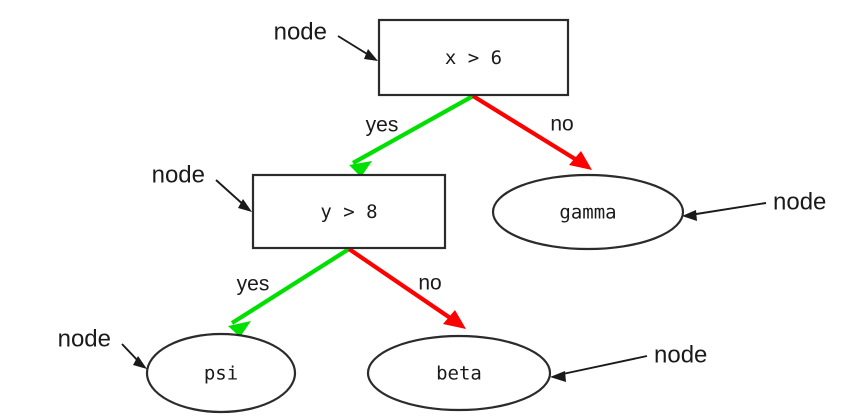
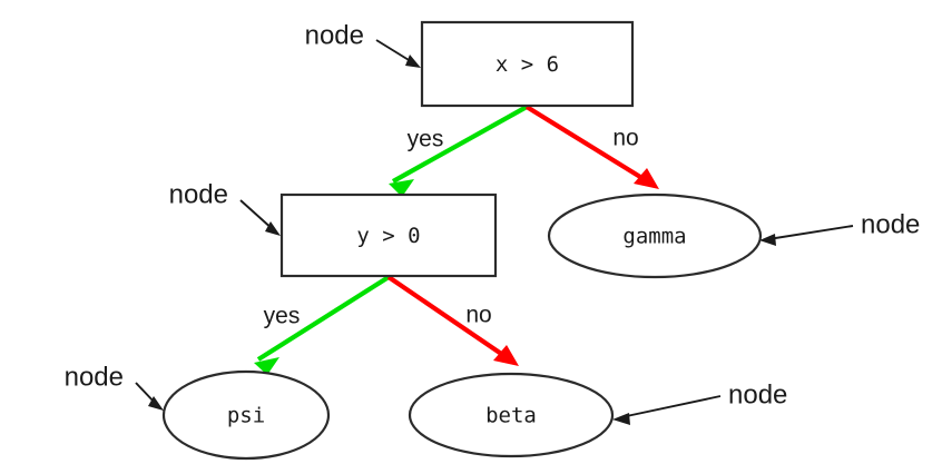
  yes
  no
  yes
  no
  x > 6
- y > 8
+ y > 0
  gamma
  psi
  beta
  node
  node
  node
  node
  node
